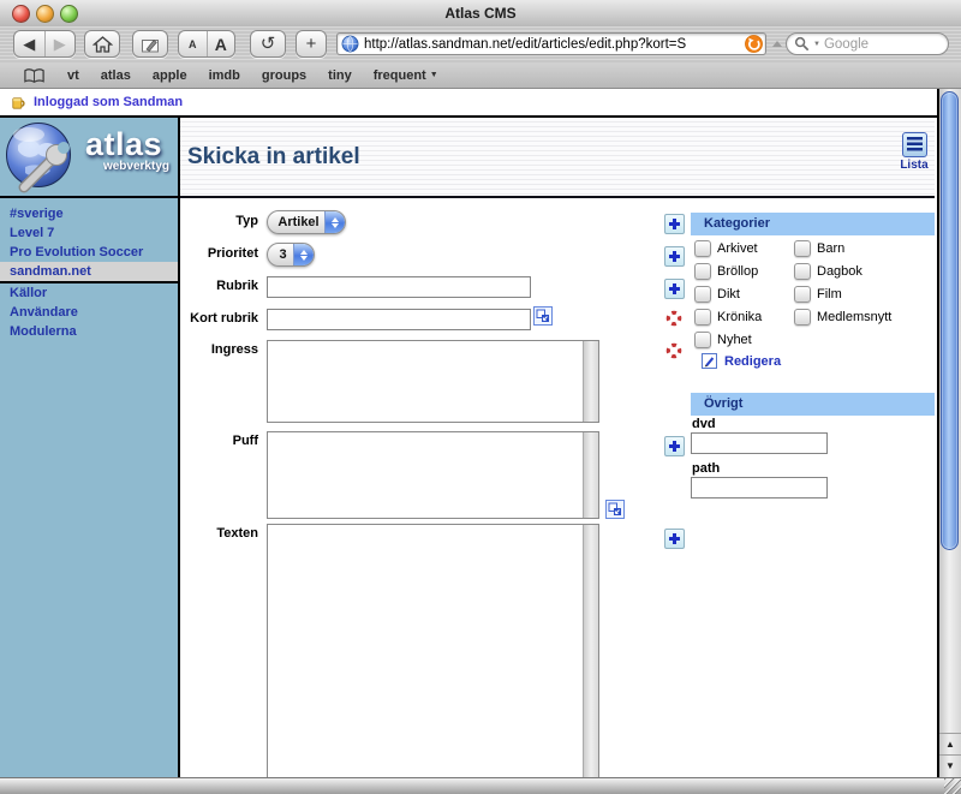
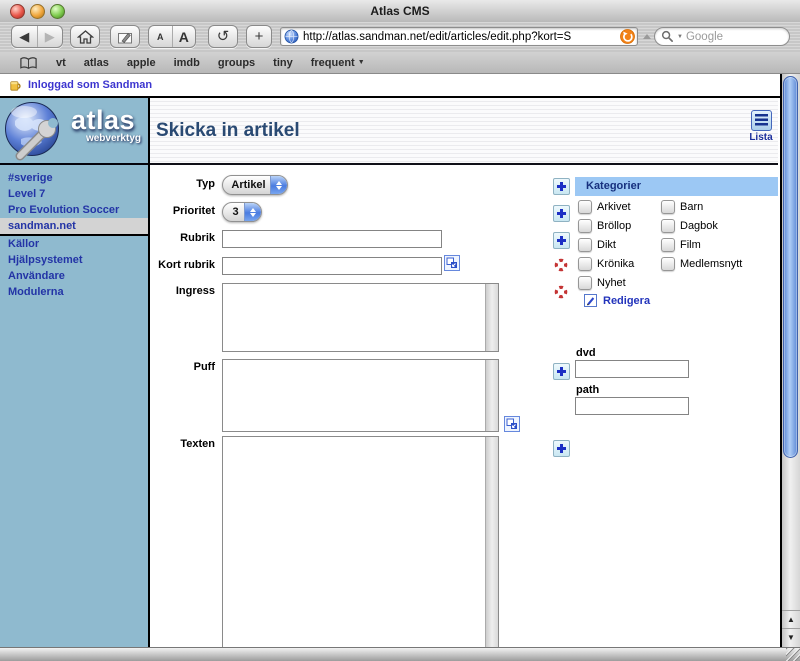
  Atlas CMS
  ◀
  ▶
  A
  A
  ↺
  +
  http://atlas.sandman.net/edit/articles/edit.php?kort=S
  Google
  vt
  atlas
  apple
  imdb
  groups
  tiny
  frequent
  Inloggad som Sandman
  atlas
  webverktyg
  #sverige
  Level 7
  Pro Evolution Soccer
  sandman.net
  Källor
+ Hjälpsystemet
  Användare
  Modulerna
  Skicka in artikel
  Lista
  Typ
  Prioritet
  Rubrik
  Kort rubrik
  Ingress
  Puff
  Texten
  Artikel
  3
  Kategorier
  Arkivet
  Barn
  Bröllop
  Dagbok
  Dikt
  Film
  Krönika
  Medlemsnytt
  Nyhet
  Redigera
- Övrigt
  dvd
  path
  ▲
  ▼
